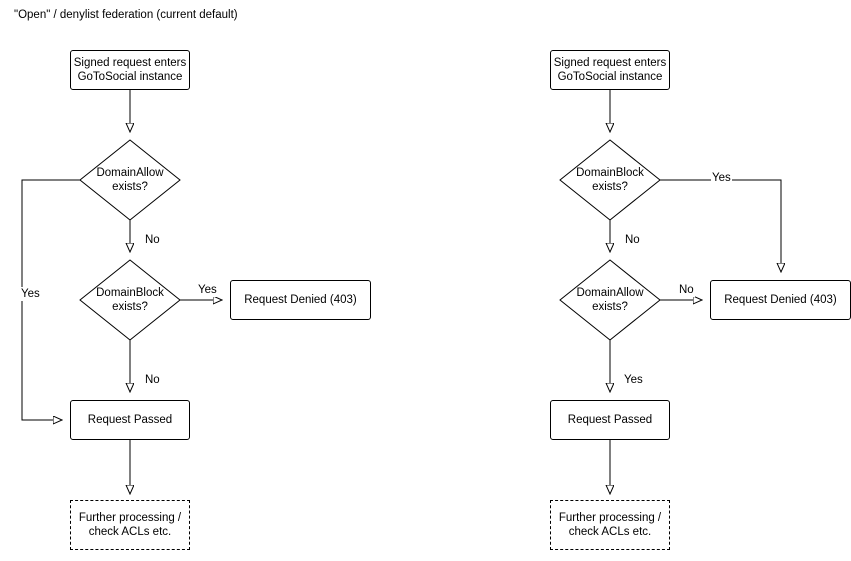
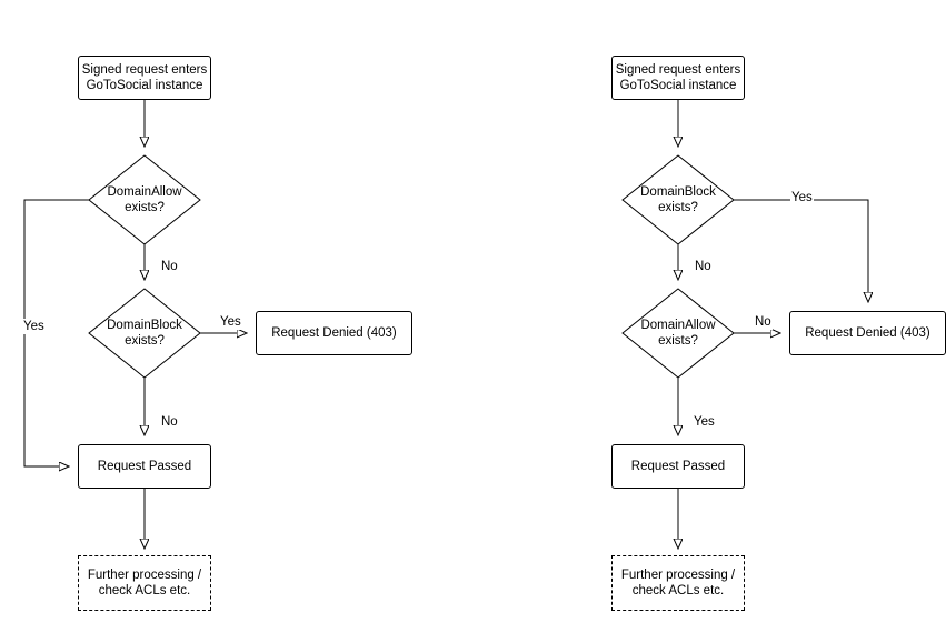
- "Open" / denylist federation (current default)
  Signed request enters
  GoToSocial instance
  DomainAllow
  exists?
  DomainBlock
  exists?
  Request Denied (403)
  Request Passed
  Further processing /
  check ACLs etc.
  Yes
  No
  Yes
  No
  Signed request enters
  GoToSocial instance
  DomainBlock
  exists?
  DomainAllow
  exists?
  Request Denied (403)
  Request Passed
  Further processing /
  check ACLs etc.
  Yes
  No
  No
  Yes
